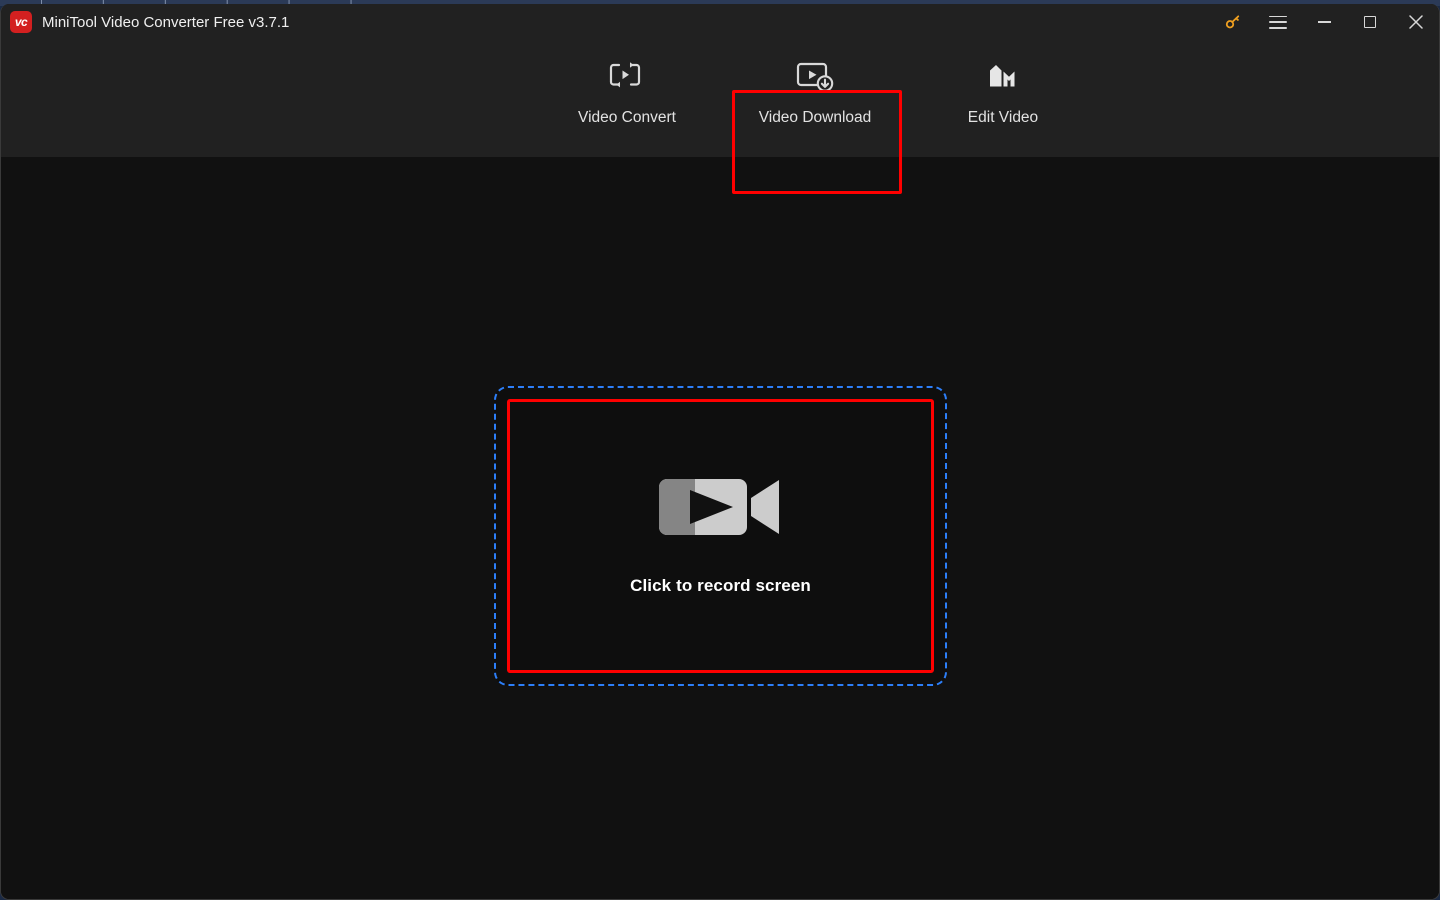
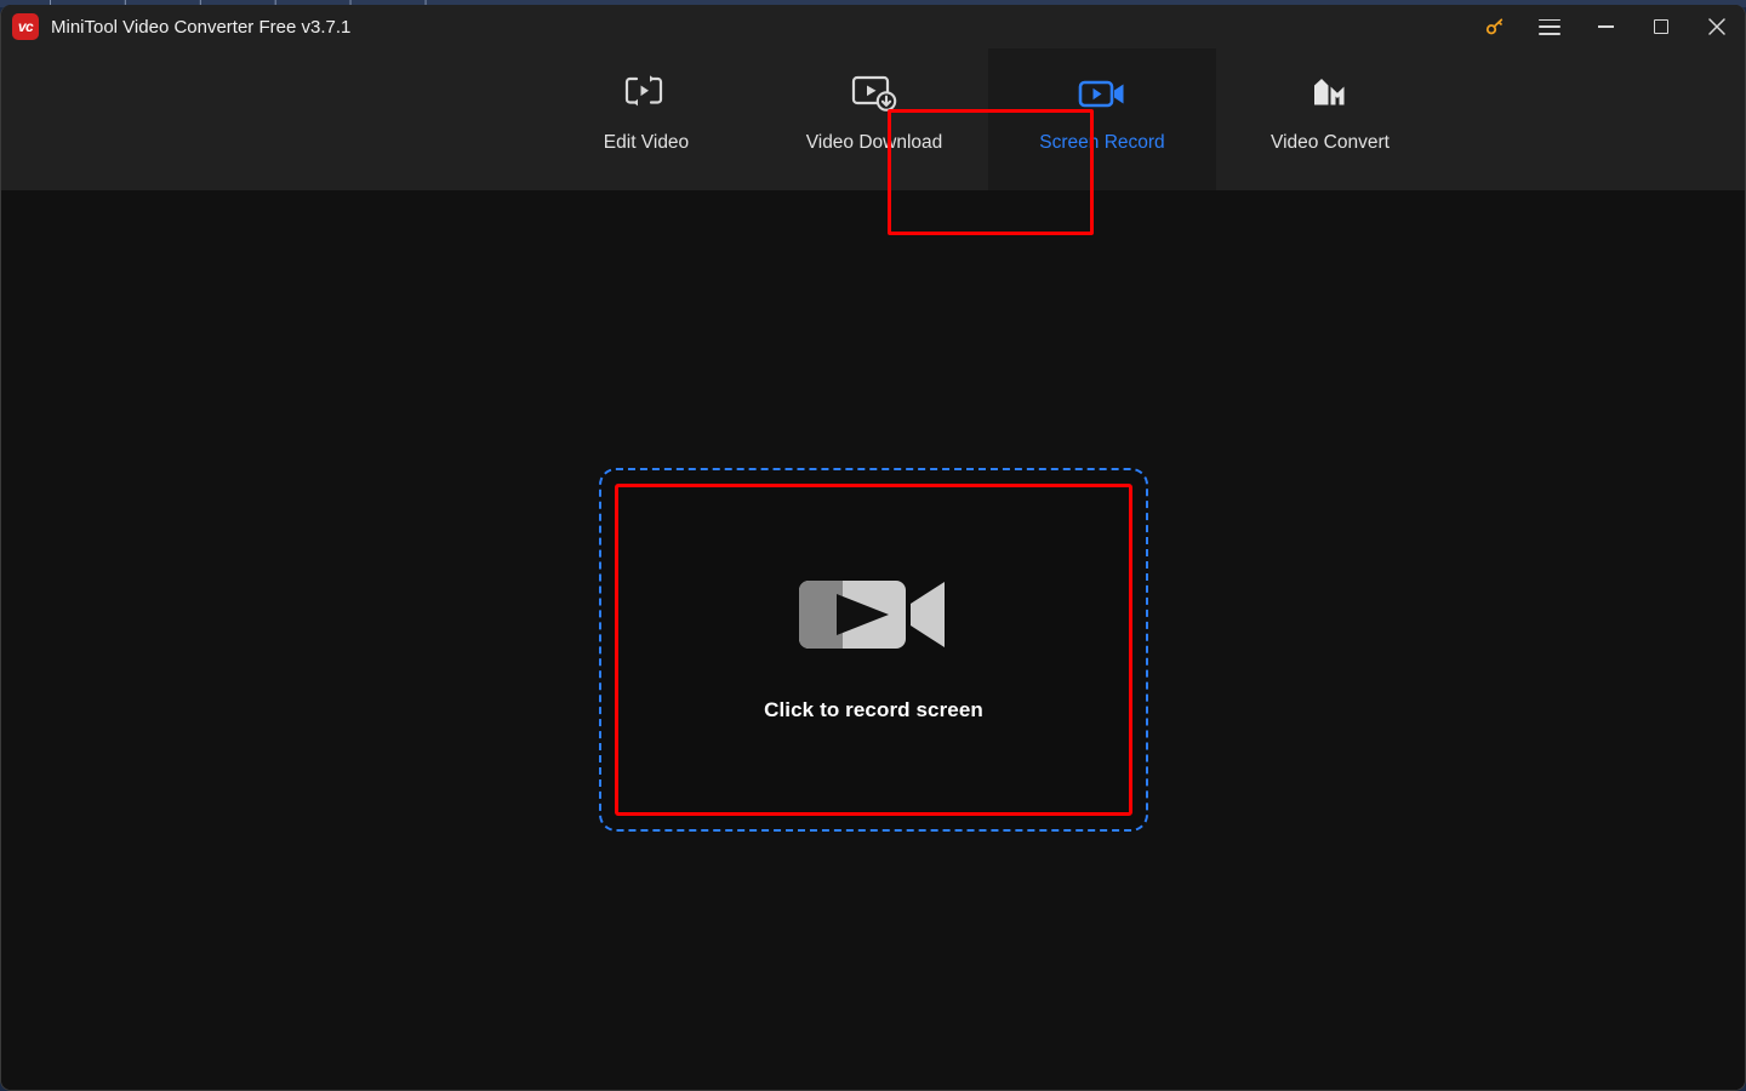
  | | | | | |
  vc
  MiniTool Video Converter Free v3.7.1
- Video Convert
+ Edit Video
  Video Download
+ Screen Record
- Edit Video
+ Video Convert
  Click to record screen
